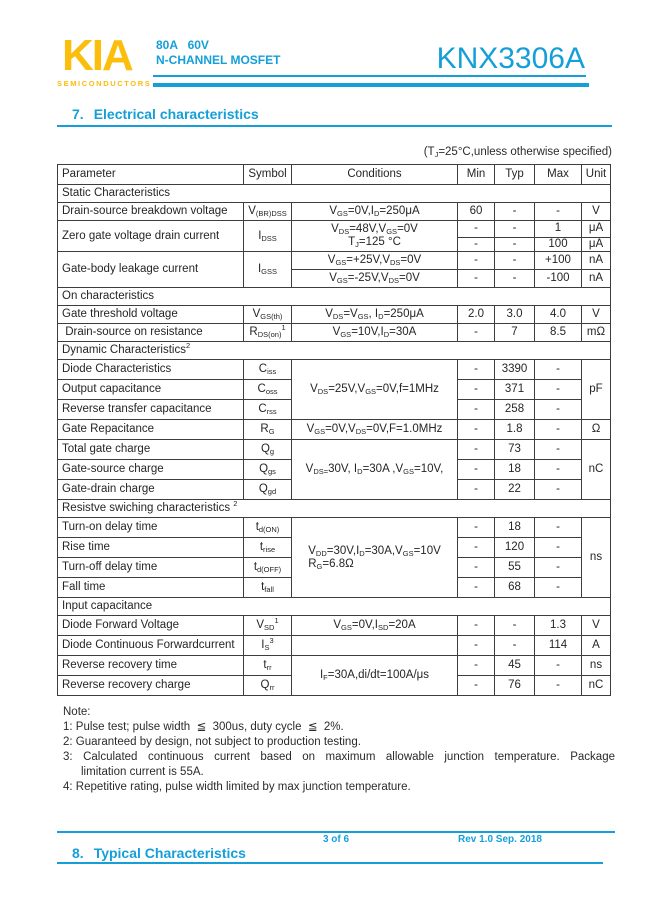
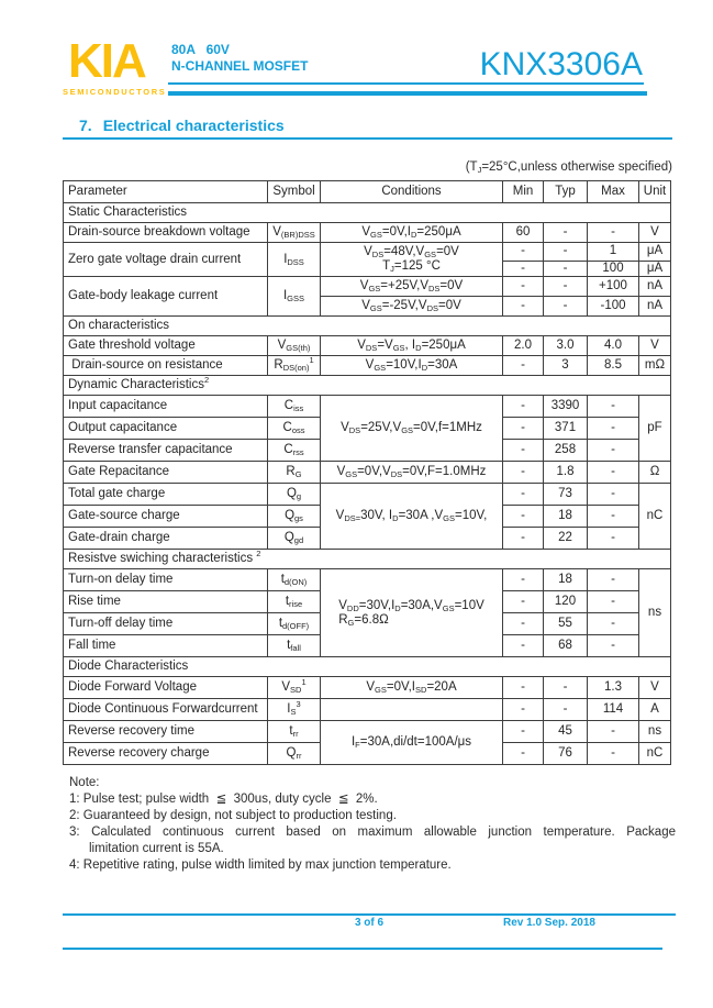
  KIA
  SEMICONDUCTORS
  80A 60V N-CHANNEL MOSFET
  KNX3306A
  7. Electrical characteristics
  (TJ=25°C,unless otherwise specified)
  Parameter	Symbol	Conditions	Min	Typ	Max	Unit
  Static Characteristics
  Drain-source breakdown voltage	V(BR)DSS	VGS=0V,ID=250μA	60	-	-	V
  Zero gate voltage drain current	IDSS	VDS=48V,VGS=0VTJ=125 °C	-	-	1	μA
  -	-	100	μA
  Gate-body leakage current	IGSS	VGS=+25V,VDS=0V	-	-	+100	nA
  VGS=-25V,VDS=0V	-	-	-100	nA
  On characteristics
  Gate threshold voltage	VGS(th)	VDS=VGS, ID=250μA	2.0	3.0	4.0	V
- Drain-source on resistance	RDS(on)1	VGS=10V,ID=30A	-	7	8.5	mΩ
+ Drain-source on resistance	RDS(on)1	VGS=10V,ID=30A	-	3	8.5	mΩ
  Dynamic Characteristics2
- Diode Characteristics	Ciss	VDS=25V,VGS=0V,f=1MHz	-	3390	-	pF
+ Input capacitance	Ciss	VDS=25V,VGS=0V,f=1MHz	-	3390	-	pF
  Output capacitance	Coss	-	371	-
  Reverse transfer capacitance	Crss	-	258	-
  Gate Repacitance	RG	VGS=0V,VDS=0V,F=1.0MHz	-	1.8	-	Ω
  Total gate charge	Qg	VDS=30V, ID=30A ,VGS=10V,	-	73	-	nC
  Gate-source charge	Qgs	-	18	-
  Gate-drain charge	Qgd	-	22	-
  Resistve swiching characteristics 2
  Turn-on delay time	td(ON)	VDD=30V,ID=30A,VGS=10VRG=6.8Ω	-	18	-	ns
  Rise time	trise	-	120	-
  Turn-off delay time	td(OFF)	-	55	-
  Fall time	tfall	-	68	-
- Input capacitance
+ Diode Characteristics
  Diode Forward Voltage	VSD1	VGS=0V,ISD=20A	-	-	1.3	V
  Diode Continuous Forwardcurrent	IS3		-	-	114	A
  Reverse recovery time	trr	IF=30A,di/dt=100A/μs	-	45	-	ns
  Reverse recovery charge	Qrr	-	76	-	nC
  Note:
  1: Pulse test; pulse width ≦ 300us, duty cycle ≦ 2%.
  2: Guaranteed by design, not subject to production testing.
  3: Calculated continuous current based on maximum allowable junction temperature. Package
  limitation current is 55A.
  4: Repetitive rating, pulse width limited by max junction temperature.
  3 of 6
  Rev 1.0 Sep. 2018
- 8. Typical Characteristics
